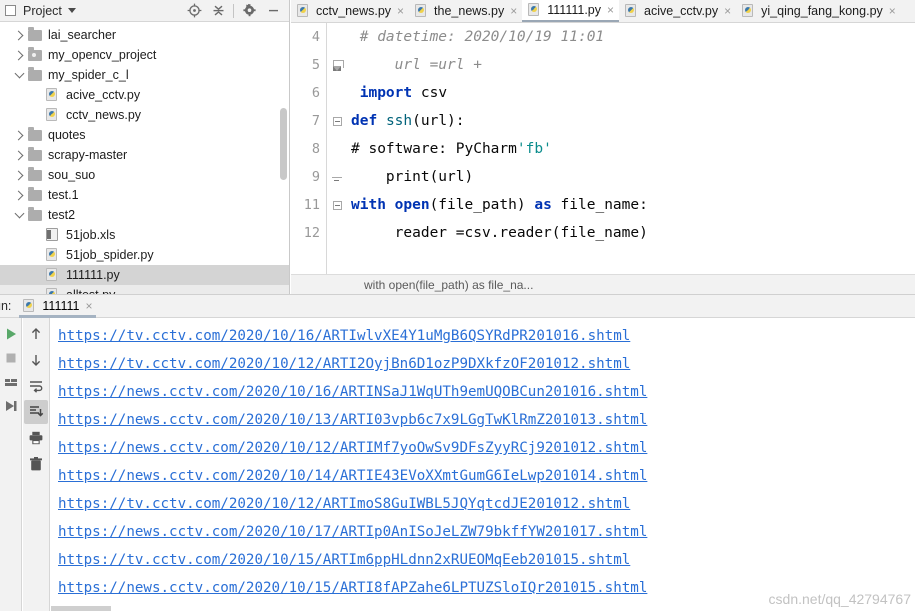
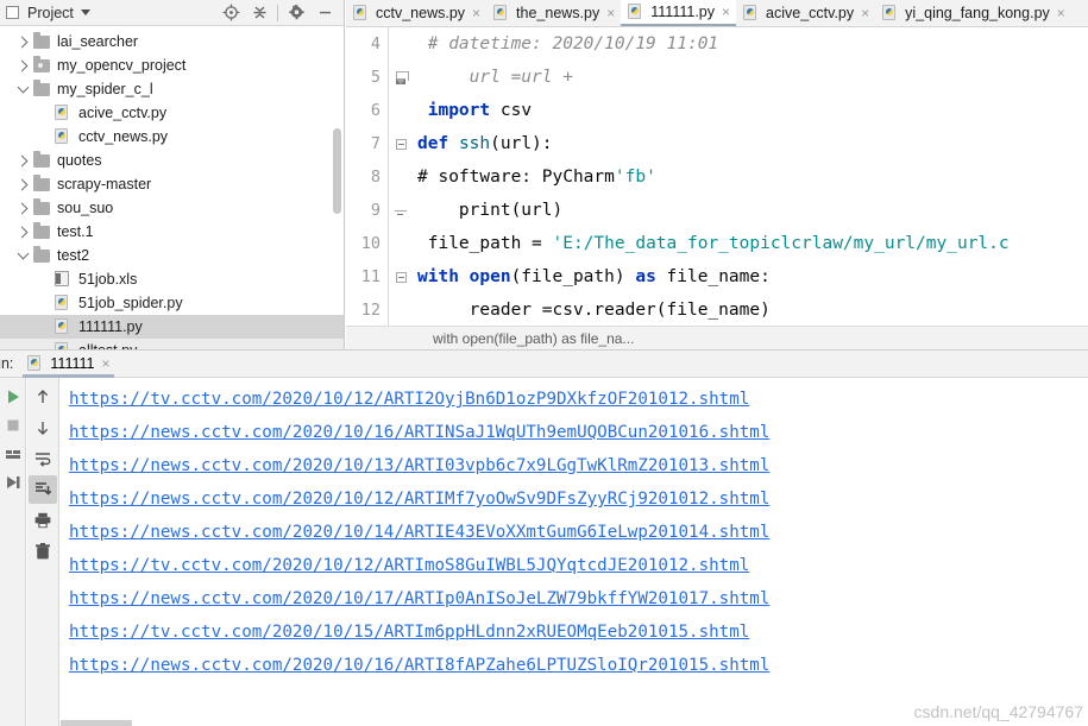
  Project
  lai_searcher
  my_opencv_project
  my_spider_c_l
  acive_cctv.py
  cctv_news.py
  quotes
  scrapy-master
  sou_suo
  test.1
  test2
  51job.xls
  51job_spider.py
  111111.py
  cctv_news.py
  ×
  the_news.py
  ×
  111111.py
  ×
  acive_cctv.py
  ×
  yi_qing_fang_kong.py
  ×
  4
  # datetime: 2020/10/19 11:01
  5
  url =url +
  6
  import csv
  7
  def ssh(url):
  8
  # software: PyCharm'fb'
  9
  print(url)
+ 10
+ file_path = 'E:/The_data_for_topiclcrlaw/my_url/my_url.c
  11
  with open(file_path) as file_name:
  12
  reader =csv.reader(file_name)
  with open(file_path) as file_na...
  111111
  ×
- https://tv.cctv.com/2020/10/16/ARTIwlvXE4Y1uMgB6QSYRdPR201016.shtml
  https://tv.cctv.com/2020/10/12/ARTI2OyjBn6D1ozP9DXkfzOF201012.shtml
  https://news.cctv.com/2020/10/16/ARTINSaJ1WqUTh9emUQOBCun201016.shtml
  https://news.cctv.com/2020/10/13/ARTI03vpb6c7x9LGgTwKlRmZ201013.shtml
  https://news.cctv.com/2020/10/12/ARTIMf7yoOwSv9DFsZyyRCj9201012.shtml
  https://news.cctv.com/2020/10/14/ARTIE43EVoXXmtGumG6IeLwp201014.shtml
  https://tv.cctv.com/2020/10/12/ARTImoS8GuIWBL5JQYqtcdJE201012.shtml
  https://news.cctv.com/2020/10/17/ARTIp0AnISoJeLZW79bkffYW201017.shtml
  https://tv.cctv.com/2020/10/15/ARTIm6ppHLdnn2xRUEOMqEeb201015.shtml
- https://news.cctv.com/2020/10/15/ARTI8fAPZahe6LPTUZSloIQr201015.shtml
+ https://news.cctv.com/2020/10/16/ARTI8fAPZahe6LPTUZSloIQr201015.shtml
  csdn.net/qq_42794767
